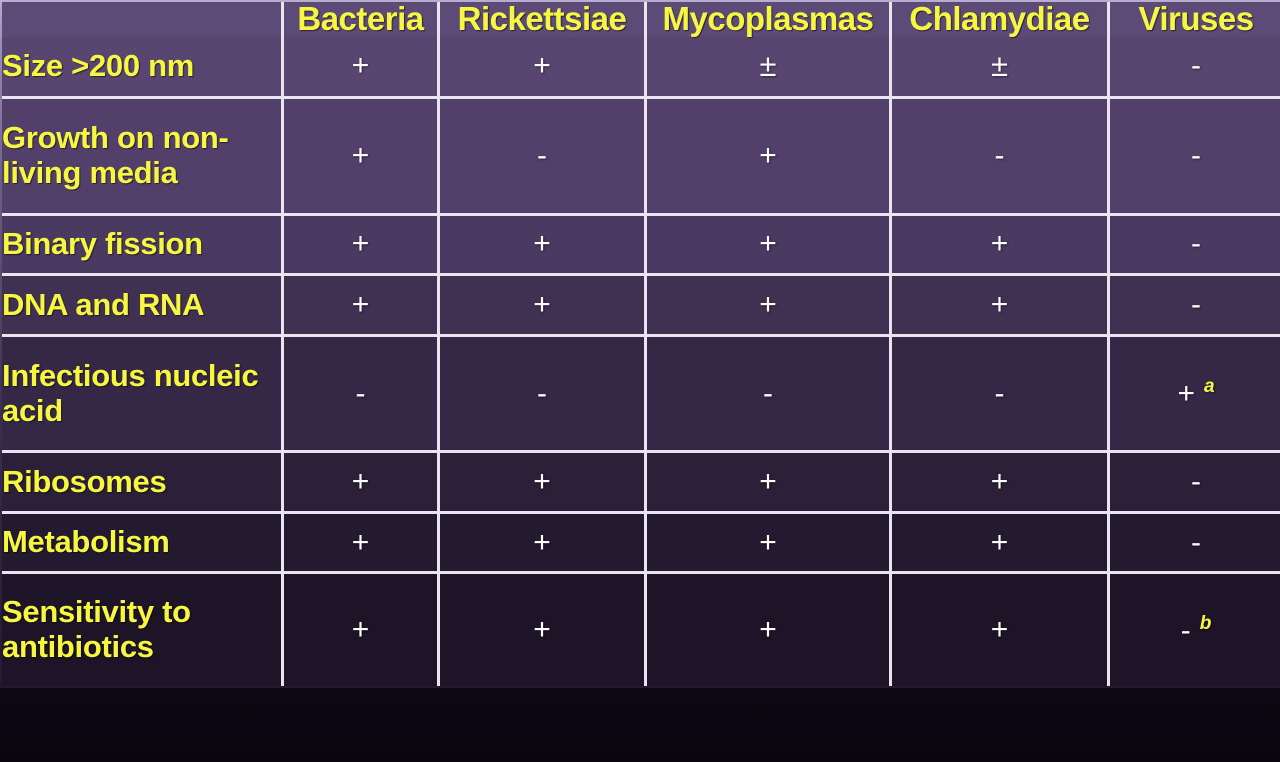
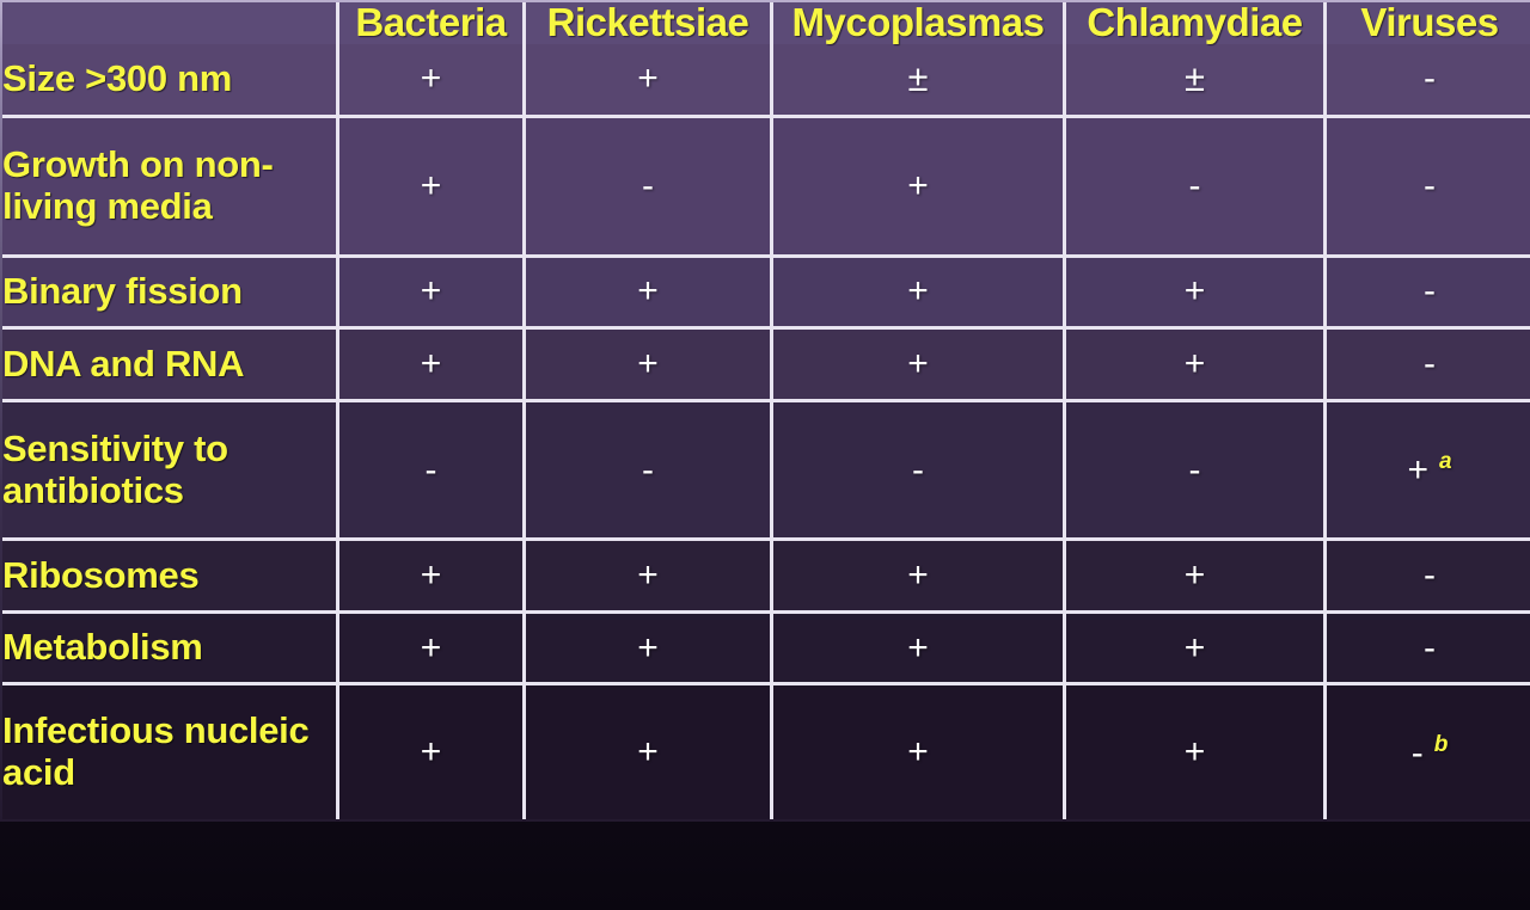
  	Bacteria	Rickettsiae	Mycoplasmas	Chlamydiae	Viruses
- Size >200 nm	+	+	±	±	-
+ Size >300 nm	+	+	±	±	-
  Growth on non-living media	+	-	+	-	-
  Binary fission	+	+	+	+	-
  DNA and RNA	+	+	+	+	-
- Infectious nucleic acid	-	-	-	-	+ a
+ Sensitivity to antibiotics	-	-	-	-	+ a
  Ribosomes	+	+	+	+	-
  Metabolism	+	+	+	+	-
- Sensitivity to antibiotics	+	+	+	+	- b
+ Infectious nucleic acid	+	+	+	+	- b
